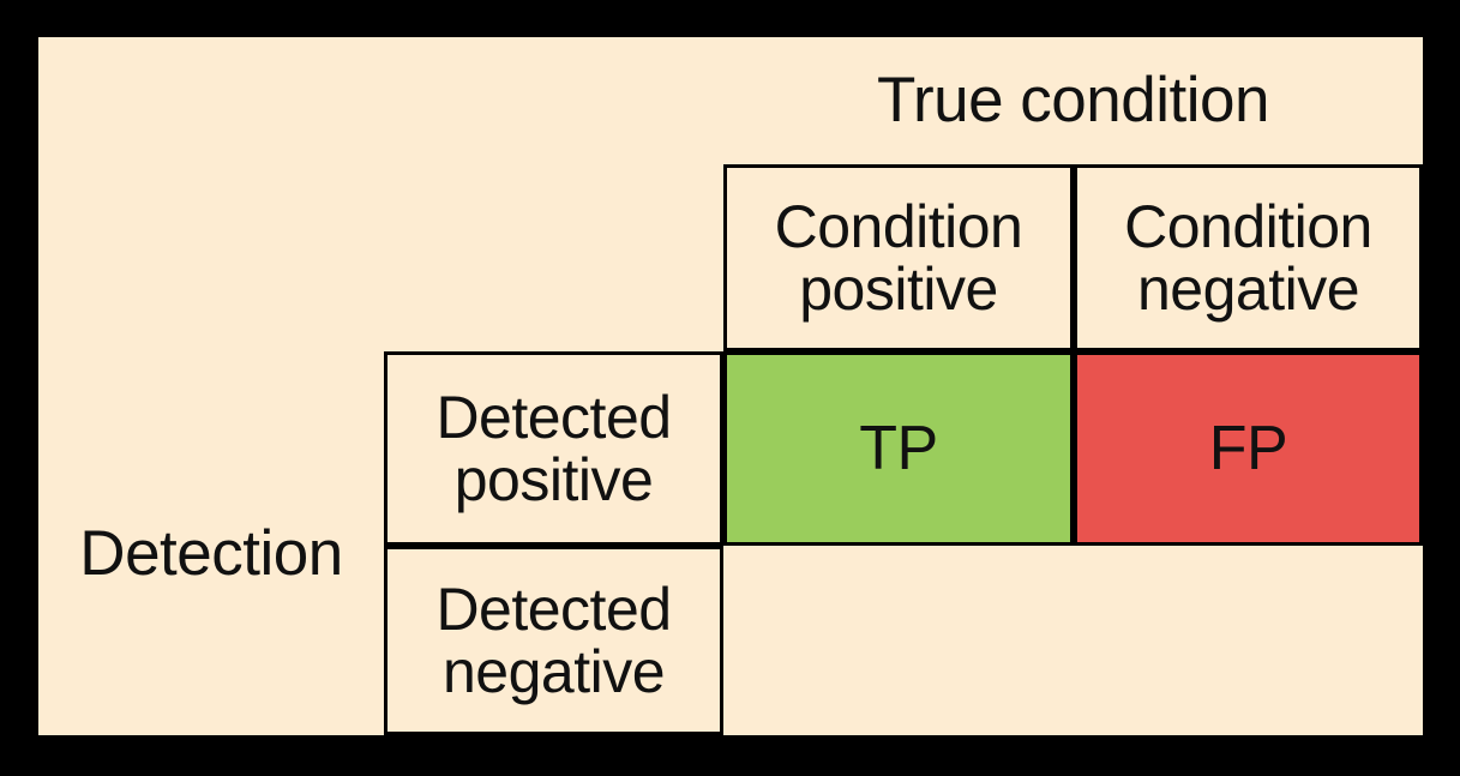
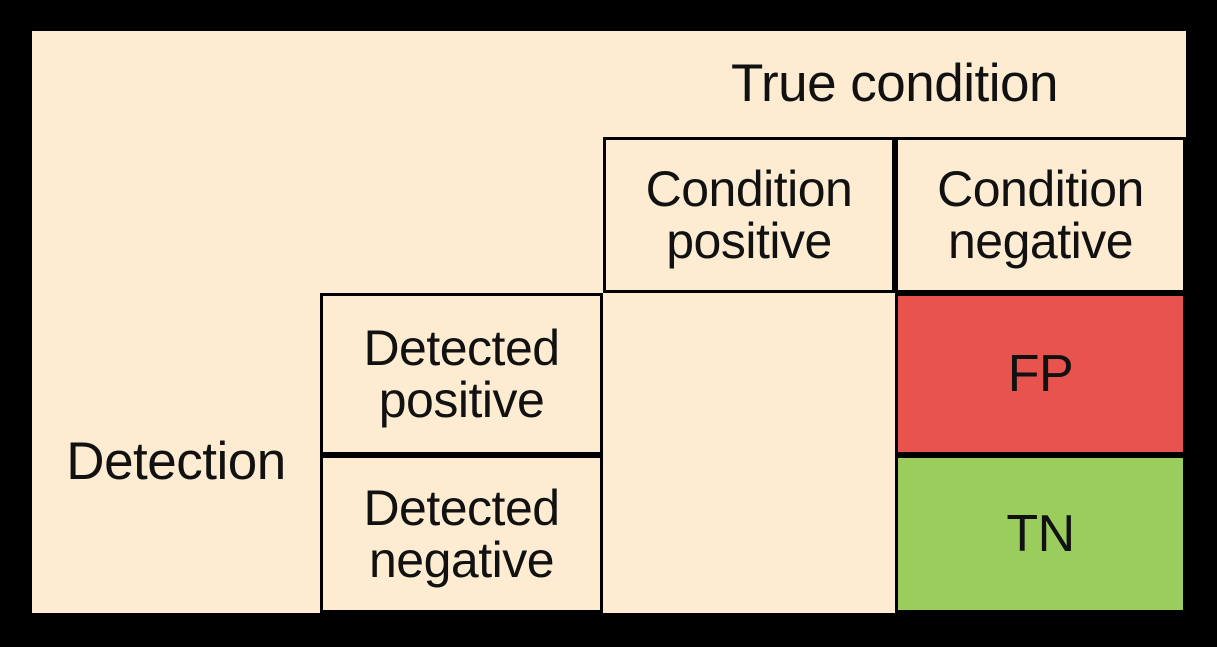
  True condition
  Detection
  Condition
  positive
  Condition
  negative
  Detected
  positive
  Detected
  negative
- TP
  FP
+ TN
